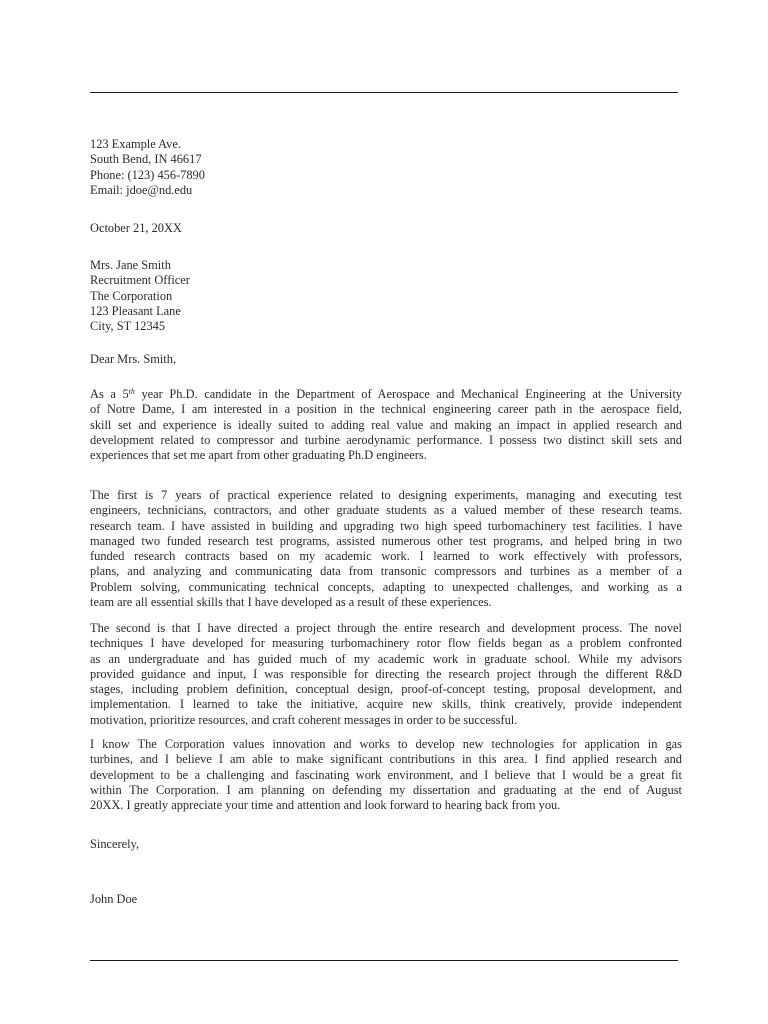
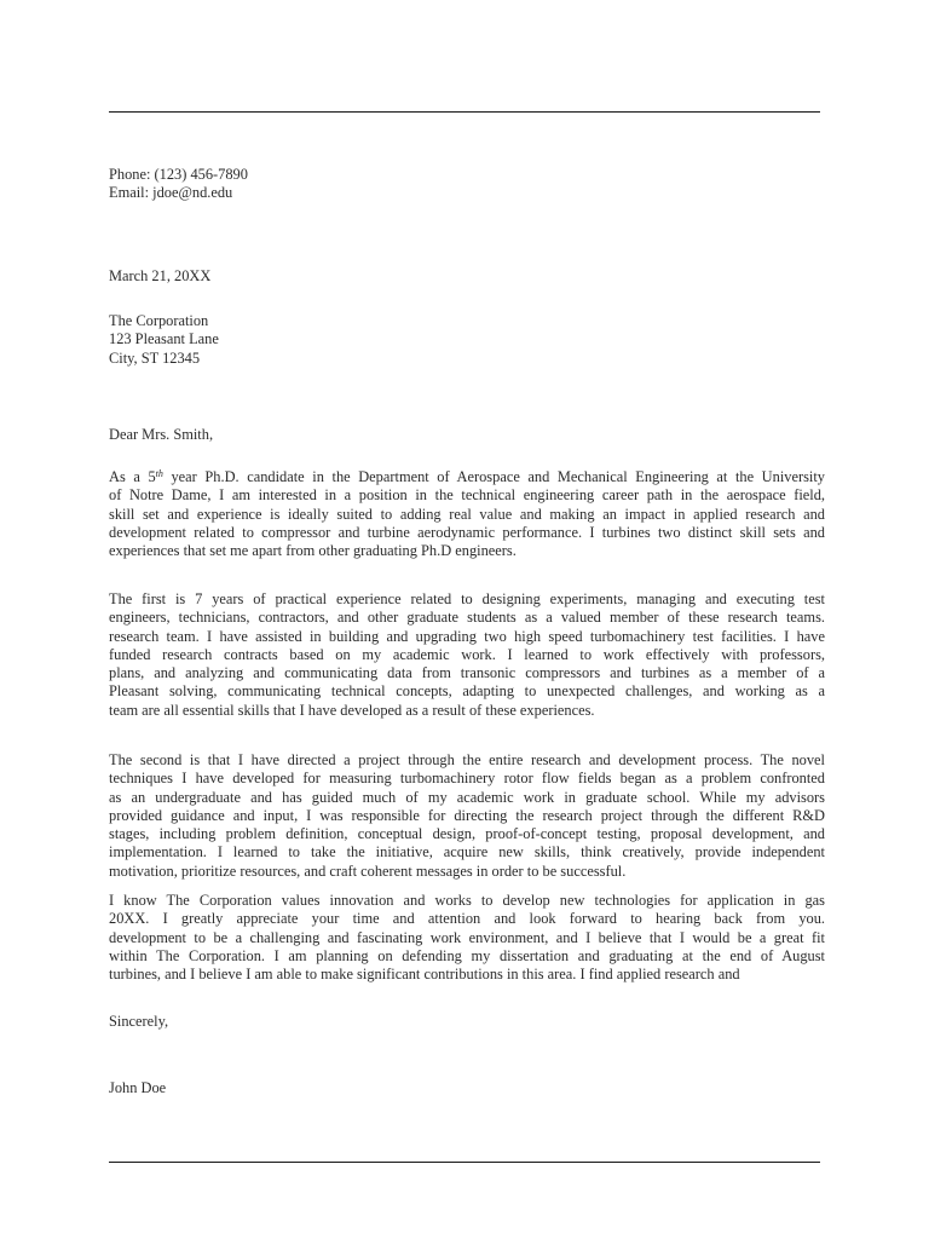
- 123 Example Ave.
- South Bend, IN 46617
  Phone: (123) 456-7890
  Email: jdoe@nd.edu
- October 21, 20XX
+ March 21, 20XX
- Mrs. Jane Smith
- Recruitment Officer
  The Corporation
  123 Pleasant Lane
  City, ST 12345
  Dear Mrs. Smith,
  As a 5th year Ph.D. candidate in the Department of Aerospace and Mechanical Engineering at the University
  of Notre Dame, I am interested in a position in the technical engineering career path in the aerospace field,
  skill set and experience is ideally suited to adding real value and making an impact in applied research and
- development related to compressor and turbine aerodynamic performance. I possess two distinct skill sets and
+ development related to compressor and turbine aerodynamic performance. I turbines two distinct skill sets and
  experiences that set me apart from other graduating Ph.D engineers.
  The first is 7 years of practical experience related to designing experiments, managing and executing test
  engineers, technicians, contractors, and other graduate students as a valued member of these research teams.
  research team. I have assisted in building and upgrading two high speed turbomachinery test facilities. I have
- managed two funded research test programs, assisted numerous other test programs, and helped bring in two
  funded research contracts based on my academic work. I learned to work effectively with professors,
  plans, and analyzing and communicating data from transonic compressors and turbines as a member of a
- Problem solving, communicating technical concepts, adapting to unexpected challenges, and working as a
+ Pleasant solving, communicating technical concepts, adapting to unexpected challenges, and working as a
  team are all essential skills that I have developed as a result of these experiences.
  The second is that I have directed a project through the entire research and development process. The novel
  techniques I have developed for measuring turbomachinery rotor flow fields began as a problem confronted
  as an undergraduate and has guided much of my academic work in graduate school. While my advisors
  provided guidance and input, I was responsible for directing the research project through the different R&D
  stages, including problem definition, conceptual design, proof-of-concept testing, proposal development, and
  implementation. I learned to take the initiative, acquire new skills, think creatively, provide independent
  motivation, prioritize resources, and craft coherent messages in order to be successful.
  I know The Corporation values innovation and works to develop new technologies for application in gas
- turbines, and I believe I am able to make significant contributions in this area. I find applied research and
+ 20XX. I greatly appreciate your time and attention and look forward to hearing back from you.
  development to be a challenging and fascinating work environment, and I believe that I would be a great fit
  within The Corporation. I am planning on defending my dissertation and graduating at the end of August
- 20XX. I greatly appreciate your time and attention and look forward to hearing back from you.
+ turbines, and I believe I am able to make significant contributions in this area. I find applied research and
  Sincerely,
  John Doe
